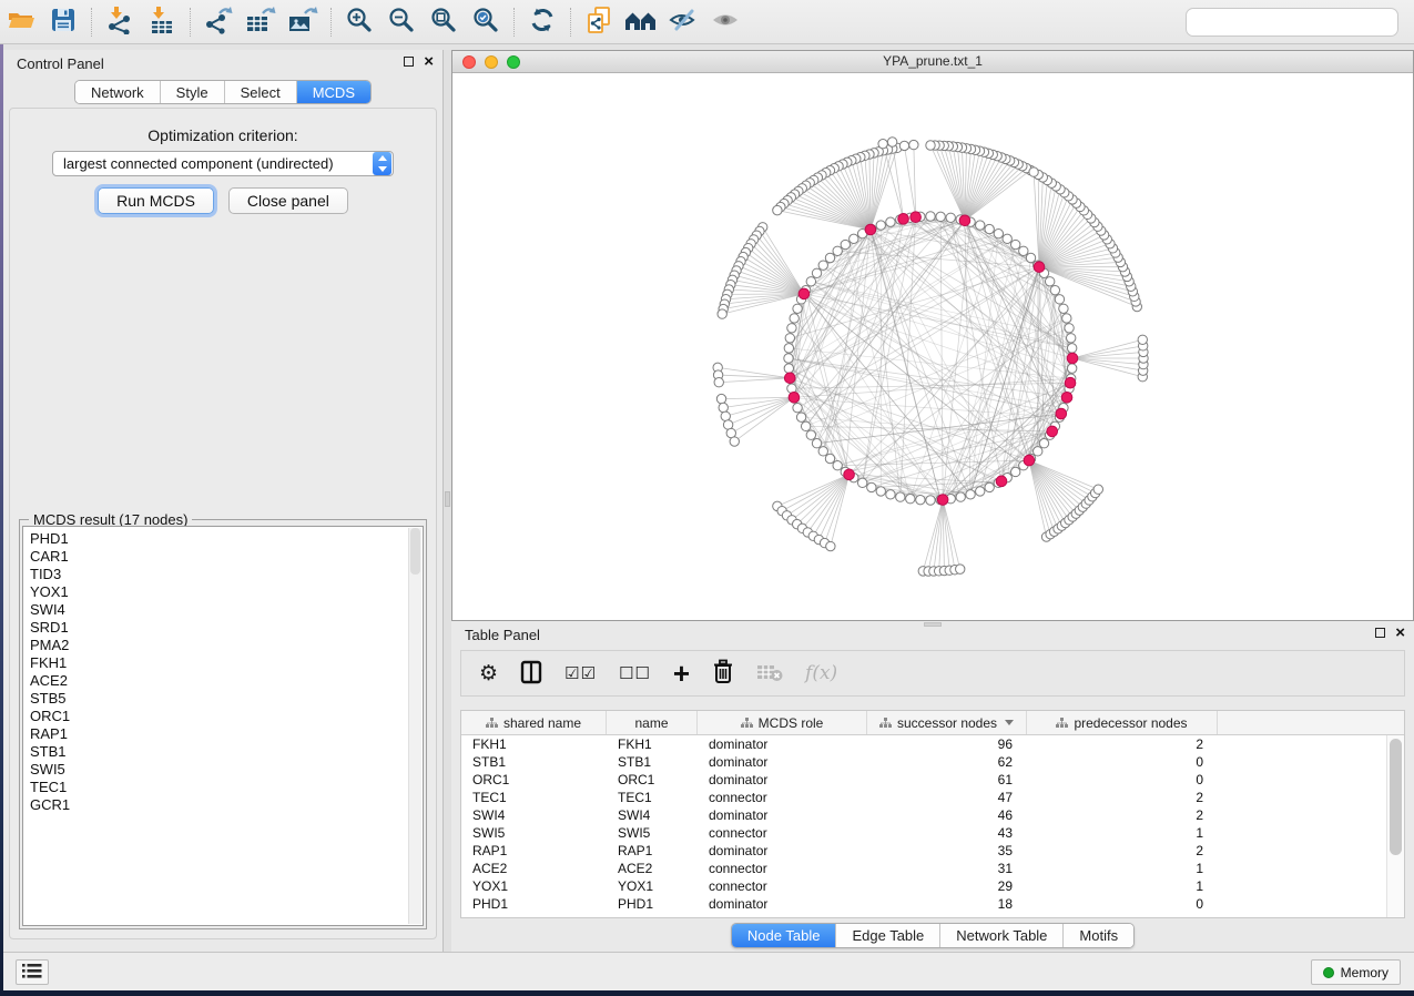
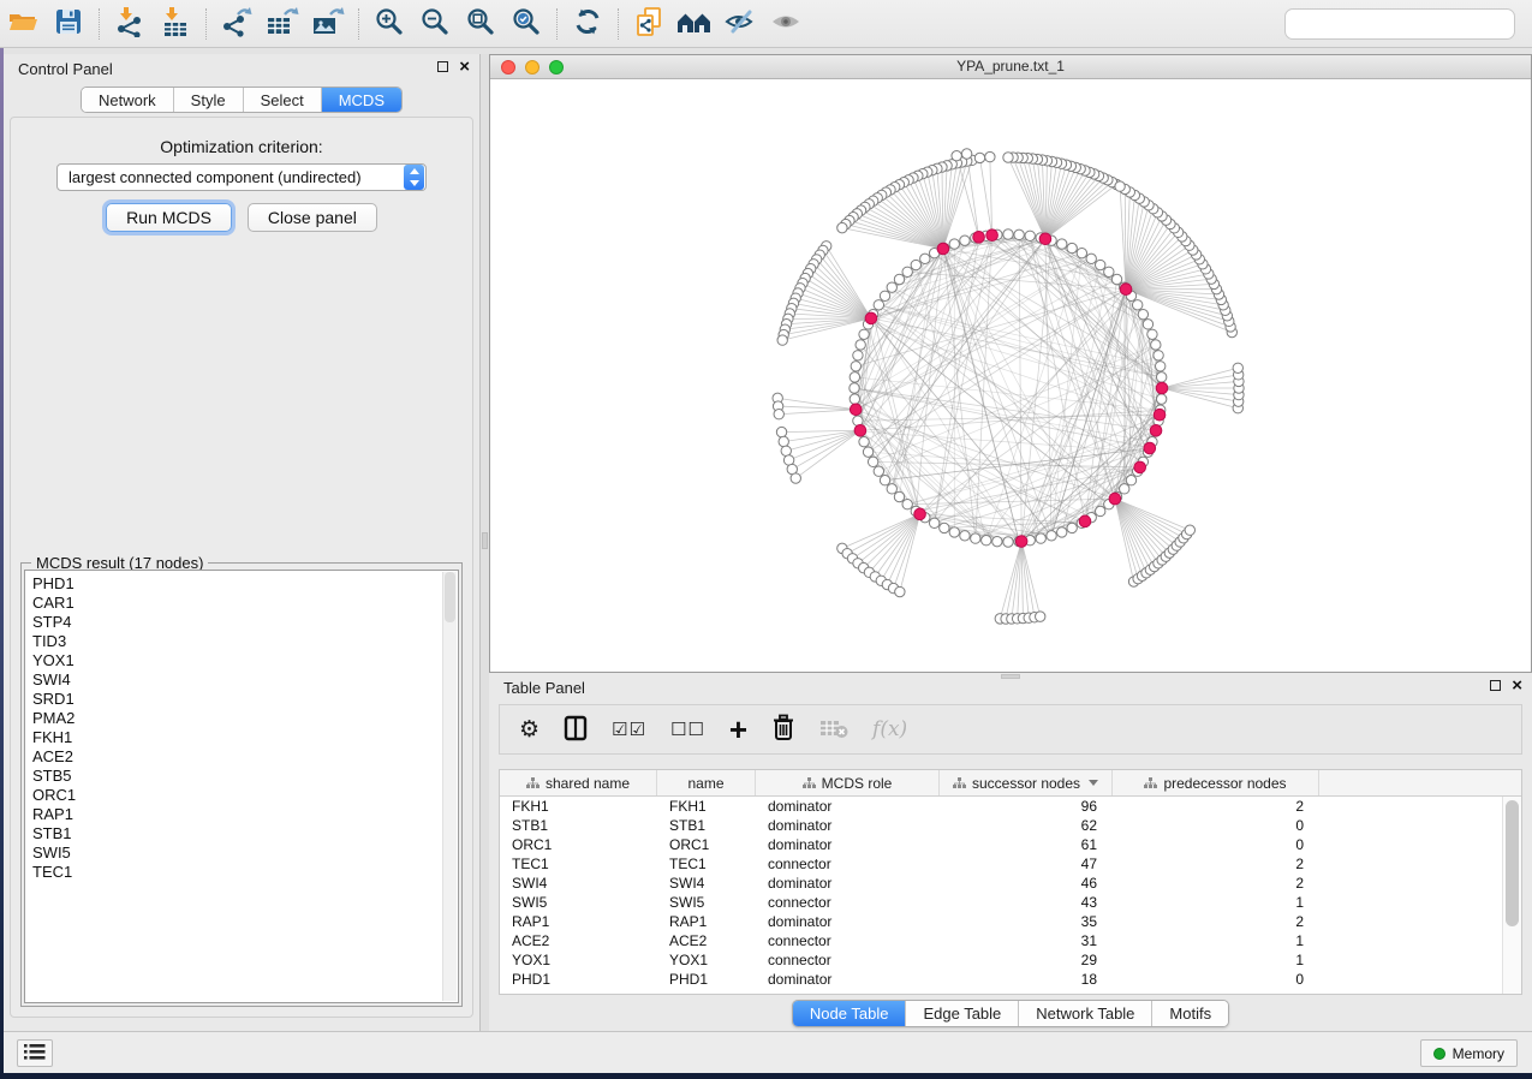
  Control Panel
  ×
  Network
  Style
  Select
  MCDS
  Optimization criterion:
  largest connected component (undirected)
  Run MCDS
  Close panel
  MCDS result (17 nodes)
  PHD1
  CAR1
+ STP4
  TID3
  YOX1
  SWI4
  SRD1
  PMA2
  FKH1
  ACE2
  STB5
  ORC1
  RAP1
  STB1
  SWI5
  TEC1
- GCR1
  YPA_prune.txt_1
  Table Panel
  ×
  ⚙
  ☑☑
  ☐☐
  +
  f(x)
  shared name
  name
  MCDS role
  successor nodes
  predecessor nodes
  FKH1
  FKH1
  dominator
  96
  2
  STB1
  STB1
  dominator
  62
  0
  ORC1
  ORC1
  dominator
  61
  0
  TEC1
  TEC1
  connector
  47
  2
  SWI4
  SWI4
  dominator
  46
  2
  SWI5
  SWI5
  connector
  43
  1
  RAP1
  RAP1
  dominator
  35
  2
  ACE2
  ACE2
  connector
  31
  1
  YOX1
  YOX1
  connector
  29
  1
  PHD1
  PHD1
  dominator
  18
  0
  Node Table
  Edge Table
  Network Table
  Motifs
  Memory
